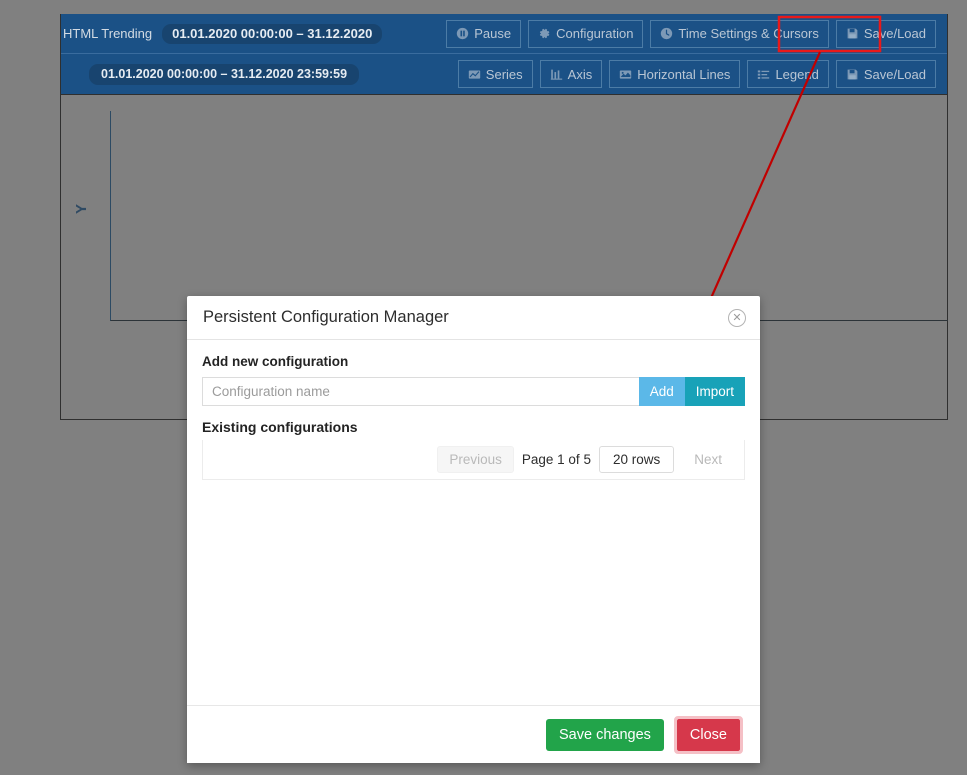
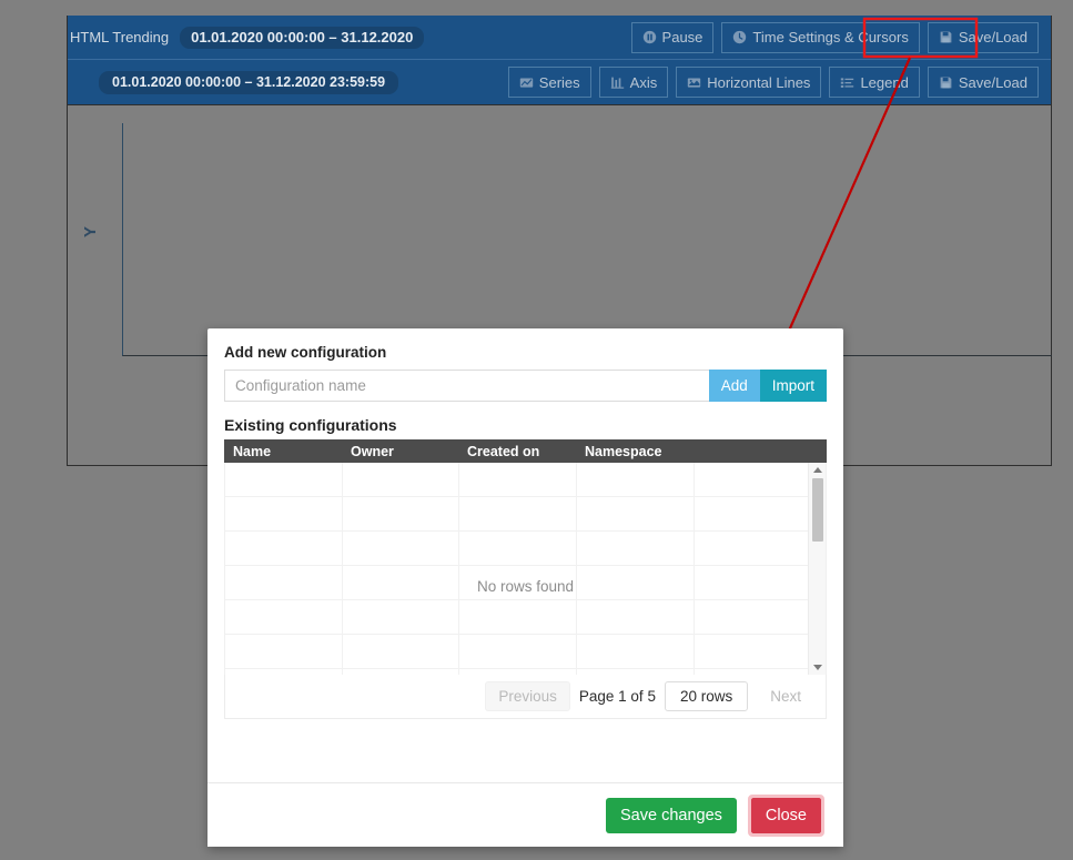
  HTML Trending
  01.01.2020 00:00:00 – 31.12.2020
  Pause
- Configuration
  Time Settings &ursors
  Save/Load
  01.01.2020 00:00:00 – 31.12.2020 23:59:59
  Series
  Axis
  Horizontal Lines
  Legend
  Save/Load
- Persistent Configuration Manager
- ✕
  Add new configuration
  Configuration name
  Add
  Import
  Existing configurations
+ Name
+ Owner
+ Created on
+ Namespace
+ No rows found
  Previous
  Page 1 of 5
  20 rows
  Next
  Save changes
  Close
